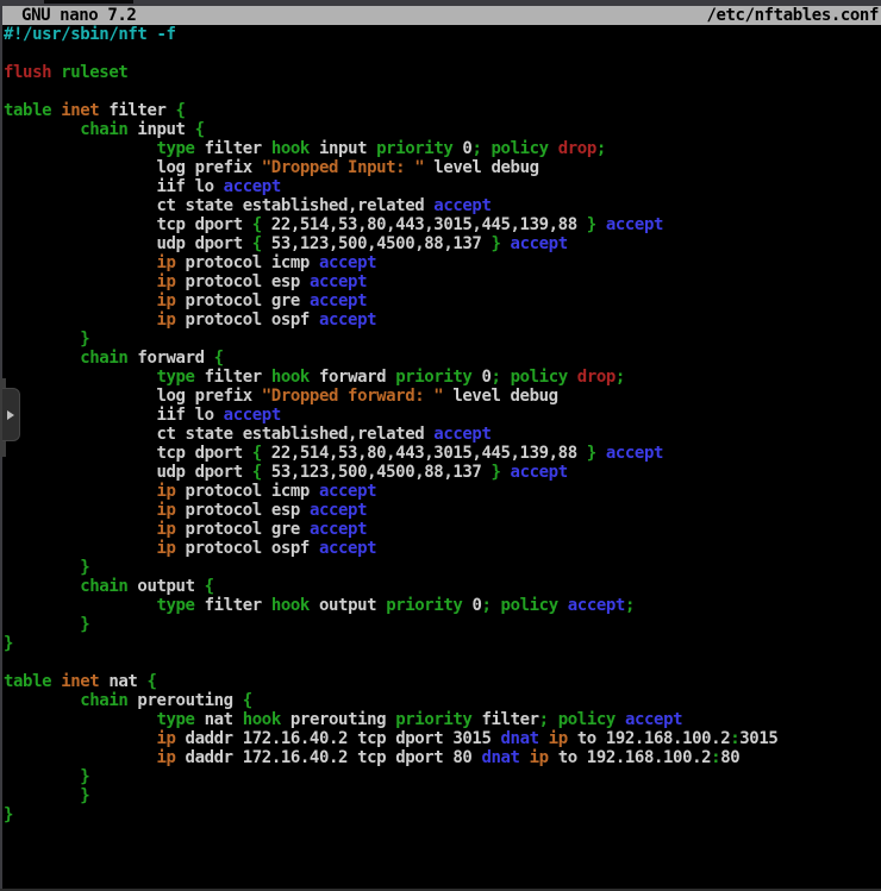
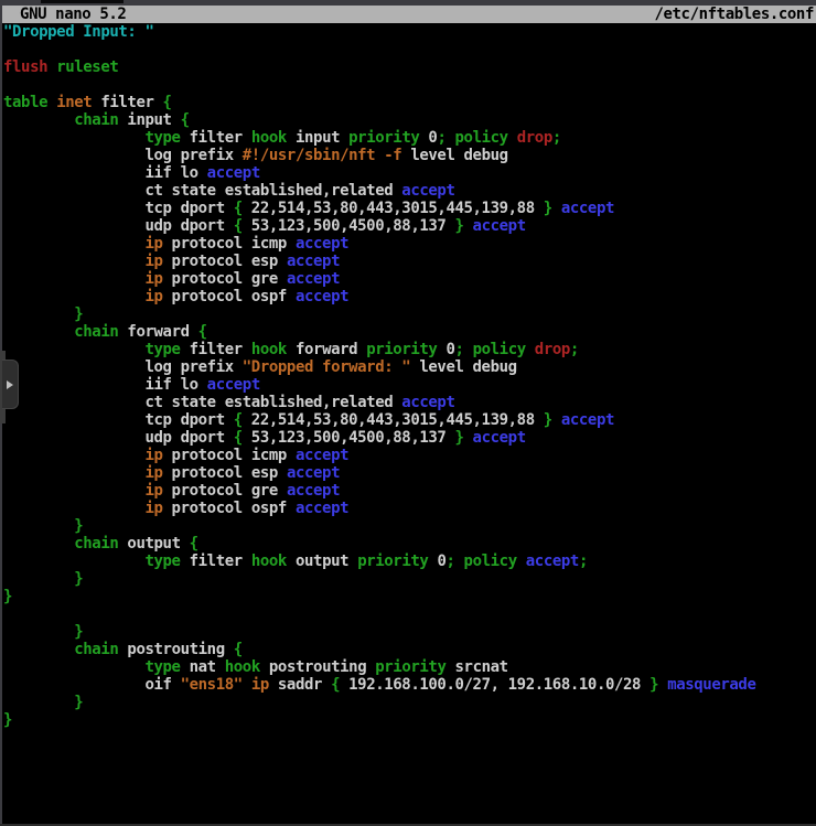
- GNU nano 7.2
+ GNU nano 5.2
  /etc/nftables.conf
- #!/usr/sbin/nft -f
+ "Dropped Input: "
  flush ruleset
  table inet filter {
  chain input {
  type filter hook input priority 0; policy drop;
- log prefix "Dropped Input: " level debug
+ log prefix #!/usr/sbin/nft -f level debug
  iif lo accept
  ct state established,related accept
  tcp dport { 22,514,53,80,443,3015,445,139,88 } accept
  udp dport { 53,123,500,4500,88,137 } accept
  ip protocol icmp accept
  ip protocol esp accept
  ip protocol gre accept
  ip protocol ospf accept
  }
  chain forward {
  type filter hook forward priority 0; policy drop;
  log prefix "Dropped forward: " level debug
  iif lo accept
  ct state established,related accept
  tcp dport { 22,514,53,80,443,3015,445,139,88 } accept
  udp dport { 53,123,500,4500,88,137 } accept
  ip protocol icmp accept
  ip protocol esp accept
  ip protocol gre accept
  ip protocol ospf accept
  }
  chain output {
  type filter hook output priority 0; policy accept;
  }
  }
- table inet nat {
- chain prerouting {
- type nat hook prerouting priority filter; policy accept
- ip daddr 172.16.40.2 tcp dport 3015 dnat ip to 192.168.100.2:3015
- ip daddr 172.16.40.2 tcp dport 80 dnat ip to 192.168.100.2:80
  }
+ chain postrouting {
+ type nat hook postrouting priority srcnat
+ oif "ens18" ip saddr { 192.168.100.0/27, 192.168.10.0/28 } masquerade
  }
  }
